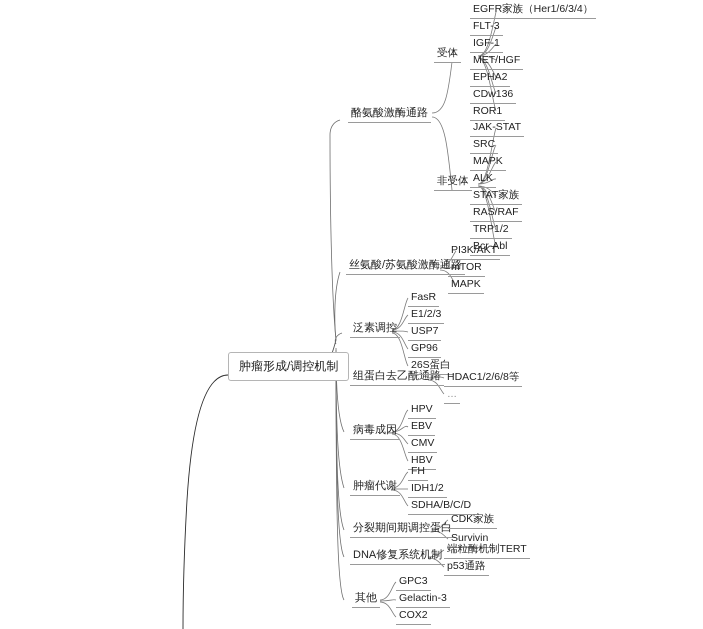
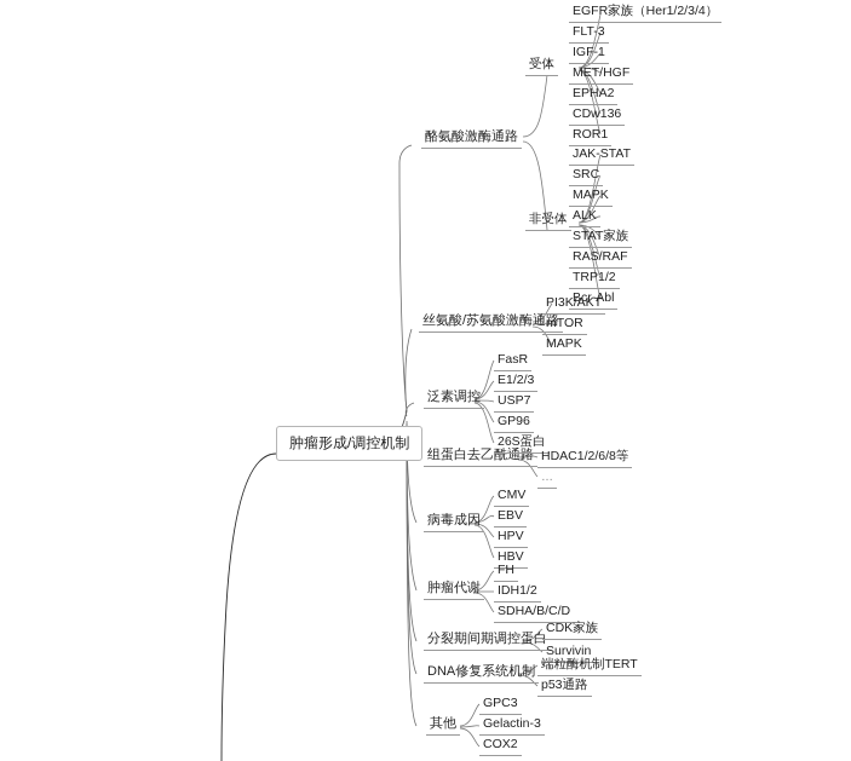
  肿瘤形成/调控机制
  酪氨酸激酶通路
  丝氨酸/苏氨酸激酶通路
  泛素调控
  组蛋白去乙酰通路
  病毒成因
  肿瘤代谢
  分裂期间期调控蛋白
  DNA修复系统机制
  其他
  受体
  非受体
- EGFR家族（Her1/6/3/4）
+ EGFR家族（Her1/2/3/4）
  FLT-3
  IGF-1
  MET/HGF
  EPHA2
  CDw136
  ROR1
  JAK-STAT
  SRC
  MAPK
  ALK
  STAT家族
  RAS/RAF
  TRP1/2
  Bcr-Abl
  PI3K/AKT
  mTOR
  MAPK
  FasR
  E1/2/3
  USP7
  GP96
  26S蛋白
  HDAC1/2/6/8等
  …
- HPV
+ CMV
  EBV
- CMV
+ HPV
  HBV
  FH
  IDH1/2
  SDHA/B/C/D
  CDK家族
  Survivin
  端粒酶机制TERT
  p53通路
  GPC3
  Gelactin-3
  COX2
